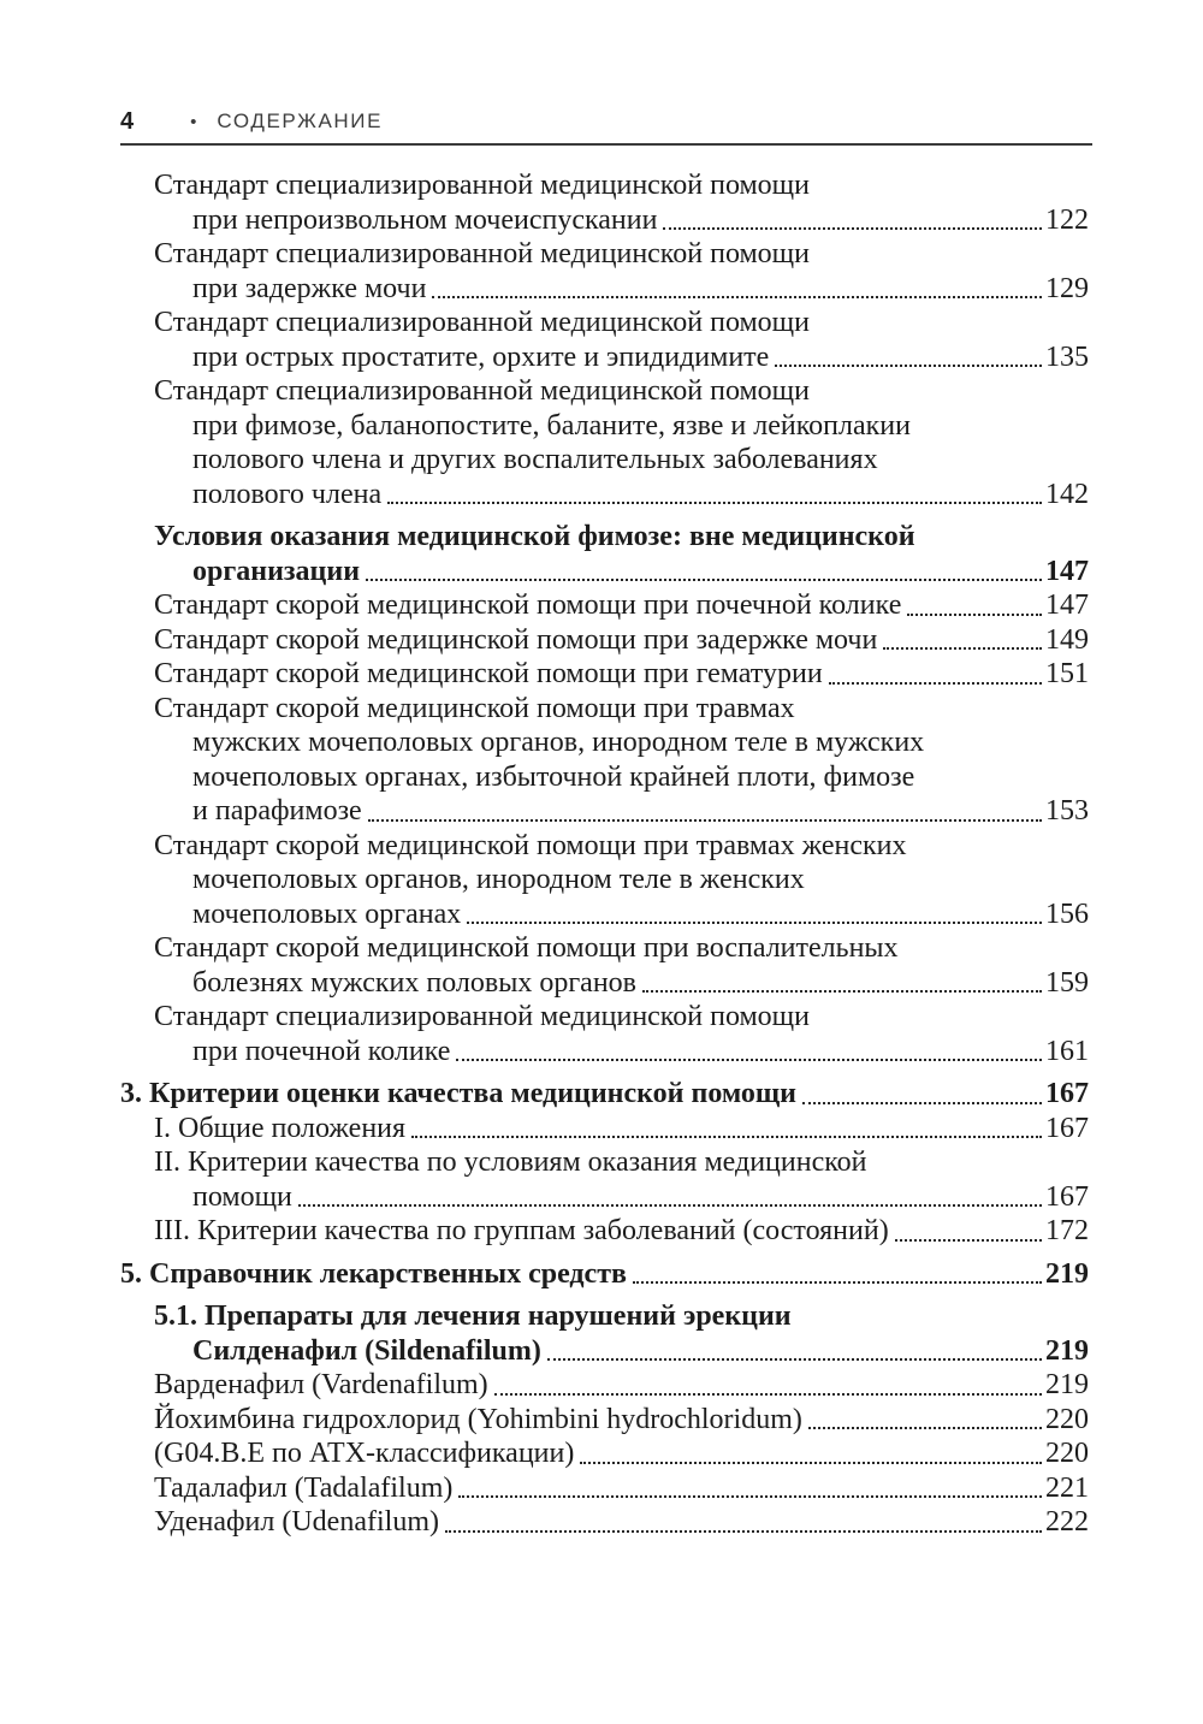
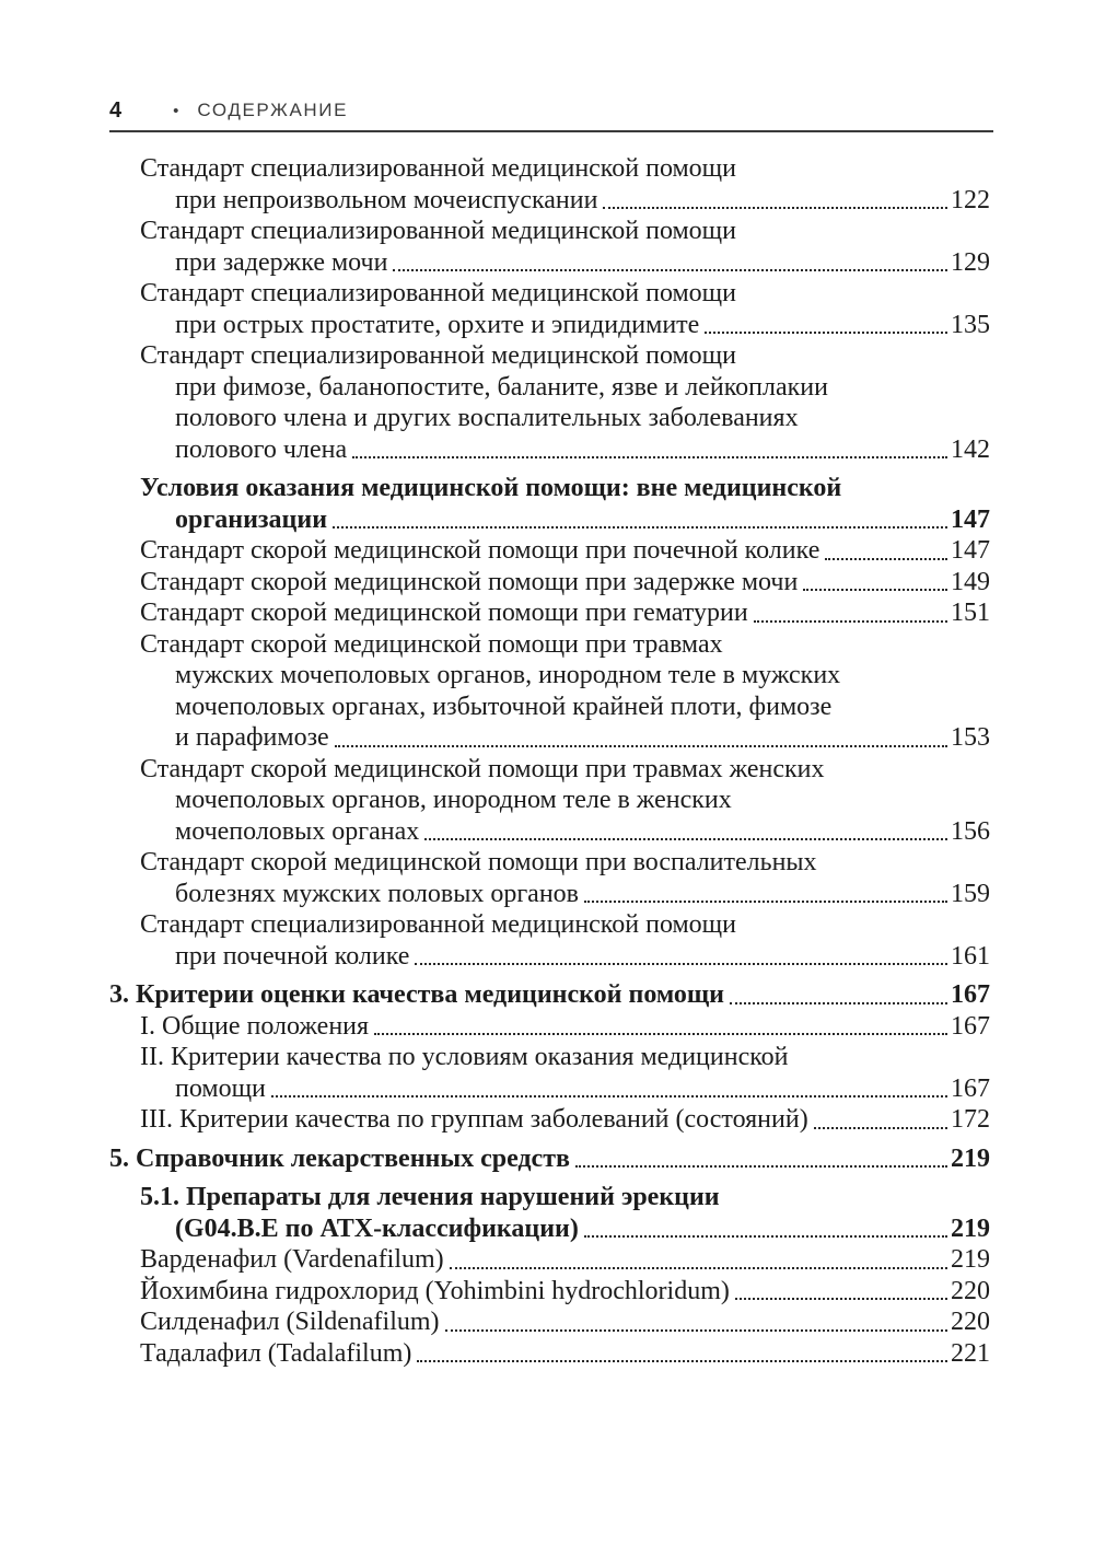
  4
  •
  СОДЕРЖАНИЕ
  Стандарт специализированной медицинской помощи
  при непроизвольном мочеиспускании
  122
  Стандарт специализированной медицинской помощи
  при задержке мочи
  129
  Стандарт специализированной медицинской помощи
  при острых простатите, орхите и эпидидимите
  135
  Стандарт специализированной медицинской помощи
  при фимозе, баланопостите, баланите, язве и лейкоплакии
  полового члена и других воспалительных заболеваниях
  полового члена
  142
- Условия оказания медицинской фимозе: вне медицинской
+ Условия оказания медицинской помощи: вне медицинской
  организации
  147
  Стандарт скорой медицинской помощи при почечной колике
  147
  Стандарт скорой медицинской помощи при задержке мочи
  149
  Стандарт скорой медицинской помощи при гематурии
  151
  Стандарт скорой медицинской помощи при травмах
  мужских мочеполовых органов, инородном теле в мужских
  мочеполовых органах, избыточной крайней плоти, фимозе
  и парафимозе
  153
  Стандарт скорой медицинской помощи при травмах женских
  мочеполовых органов, инородном теле в женских
  мочеполовых органах
  156
  Стандарт скорой медицинской помощи при воспалительных
  болезнях мужских половых органов
  159
  Стандарт специализированной медицинской помощи
  при почечной колике
  161
  3. Критерии оценки качества медицинской помощи
  167
  I. Общие положения
  167
  II. Критерии качества по условиям оказания медицинской
  помощи
  167
  III. Критерии качества по группам заболеваний (состояний)
  172
  5. Справочник лекарственных средств
  219
  5.1. Препараты для лечения нарушений эрекции
- Силденафил (Sildenafilum)
+ (G04.B.E по АТХ-классификации)
  219
  Варденафил (Vardenafilum)
  219
  Йохимбина гидрохлорид (Yohimbini hydrochloridum)
  220
- (G04.B.E по АТХ-классификации)
+ Силденафил (Sildenafilum)
  220
  Тадалафил (Tadalafilum)
  221
- Уденафил (Udenafilum)
- 222
